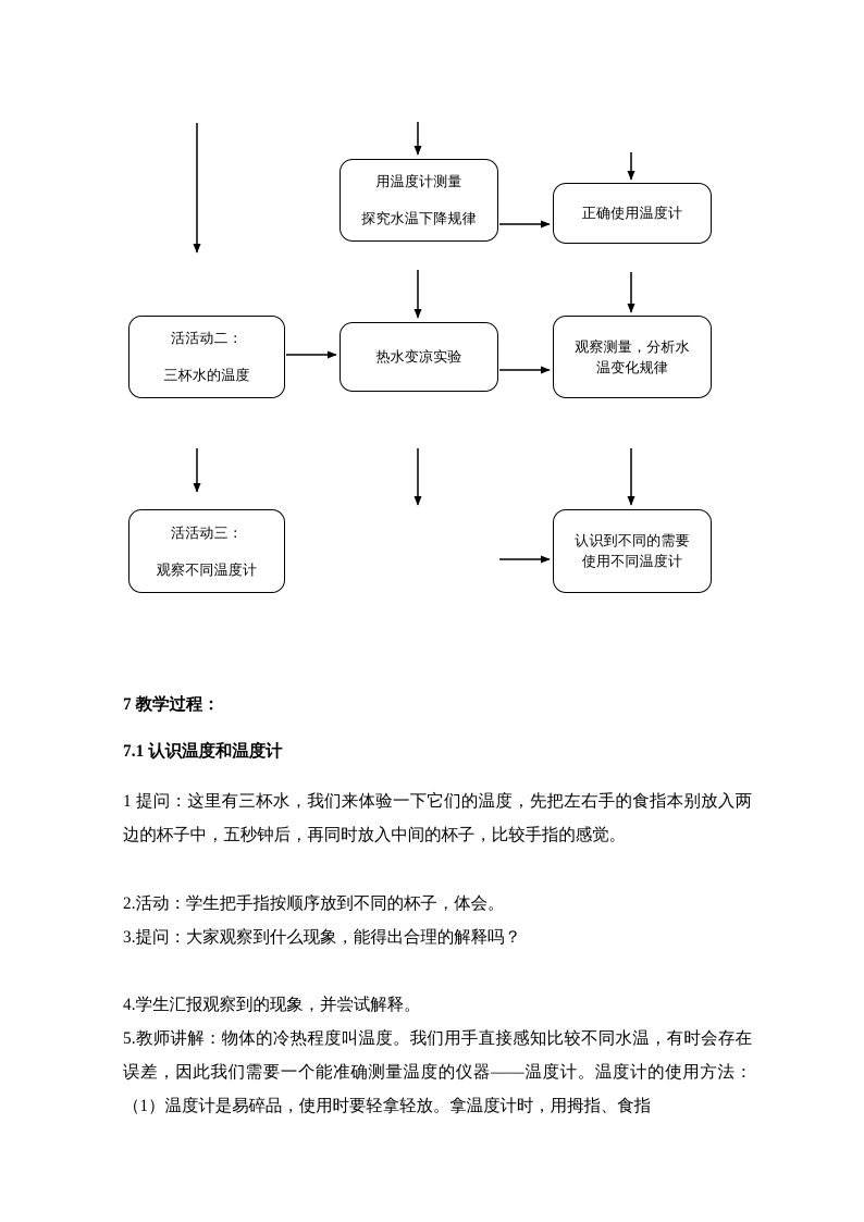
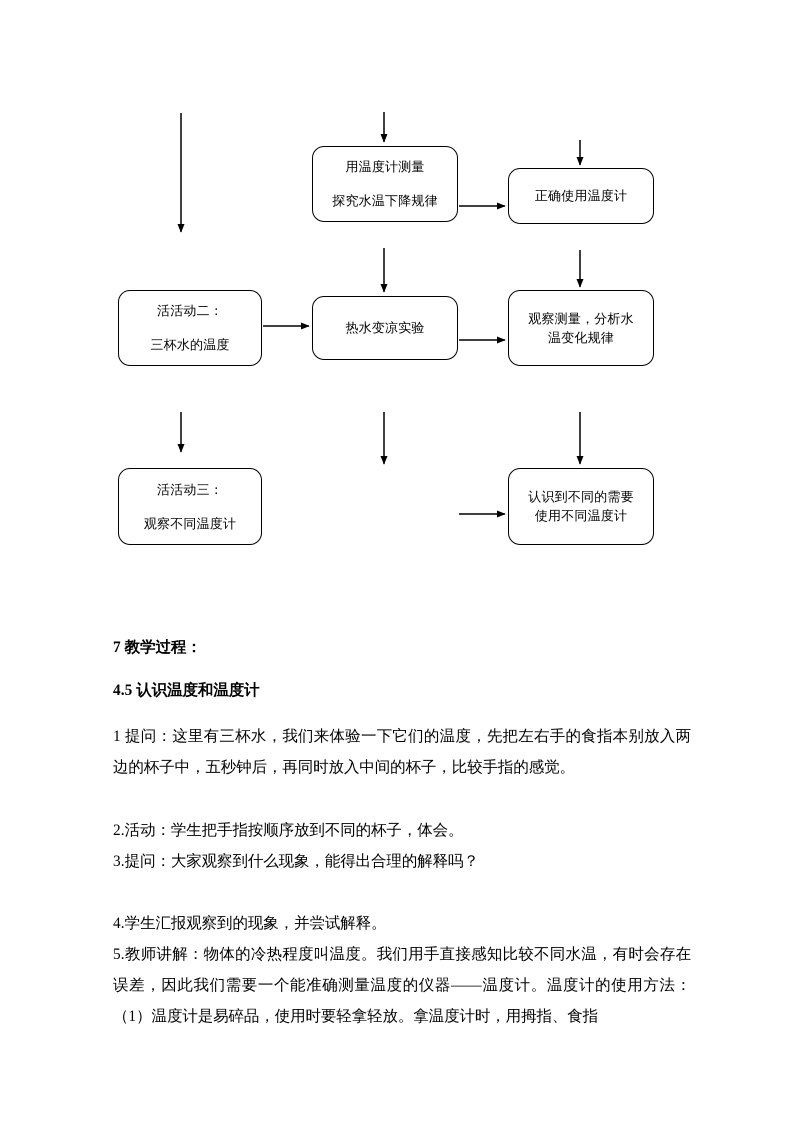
  用温度计测量
  探究水温下降规律
  正确使用温度计
  活活动二：
  三杯水的温度
  热水变凉实验
  观察测量，分析水
  温变化规律
  活活动三：
  观察不同温度计
  认识到不同的需要
  使用不同温度计
  7 教学过程：
- 7.1 认识温度和温度计
+ 4.5 认识温度和温度计
  1 提问：这里有三杯水，我们来体验一下它们的温度，先把左右手的食指本别放入两边的杯子中，五秒钟后，再同时放入中间的杯子，比较手指的感觉。
  2.活动：学生把手指按顺序放到不同的杯子，体会。
  3.提问：大家观察到什么现象，能得出合理的解释吗？
  4.学生汇报观察到的现象，并尝试解释。
  5.教师讲解：物体的冷热程度叫温度。我们用手直接感知比较不同水温，有时会存在误差，因此我们需要一个能准确测量温度的仪器——温度计。温度计的使用方法：（1）温度计是易碎品，使用时要轻拿轻放。拿温度计时，用拇指、食指
